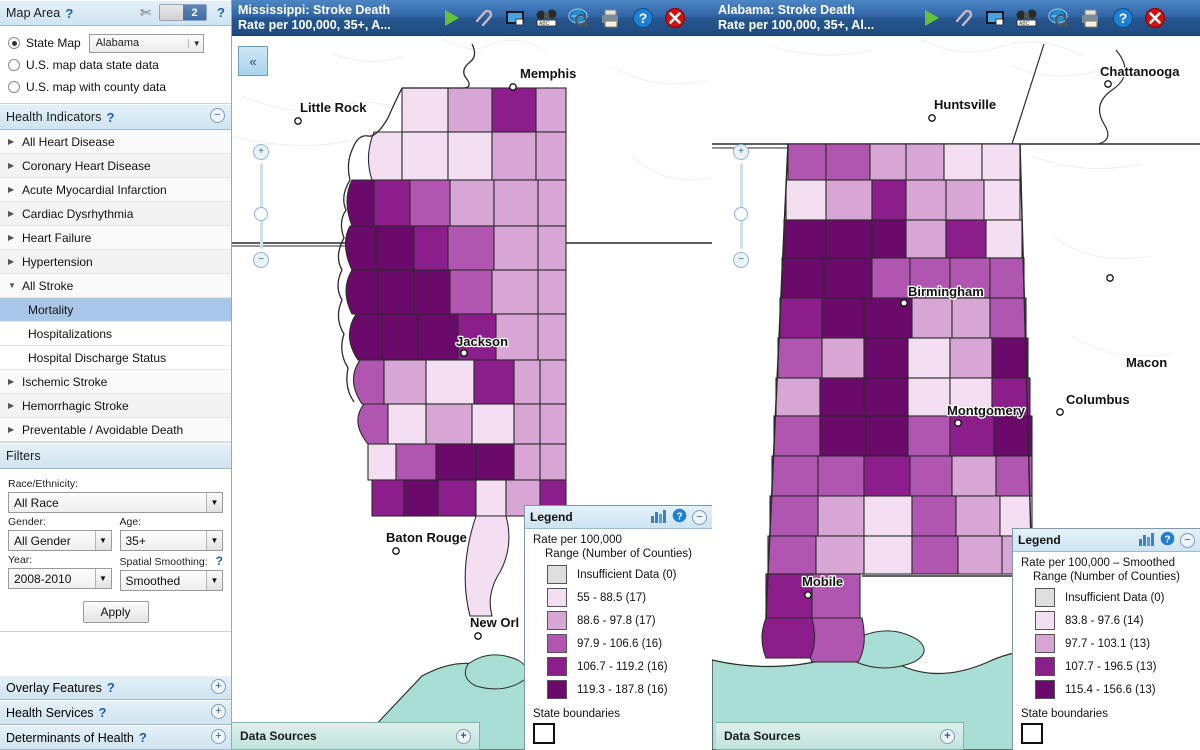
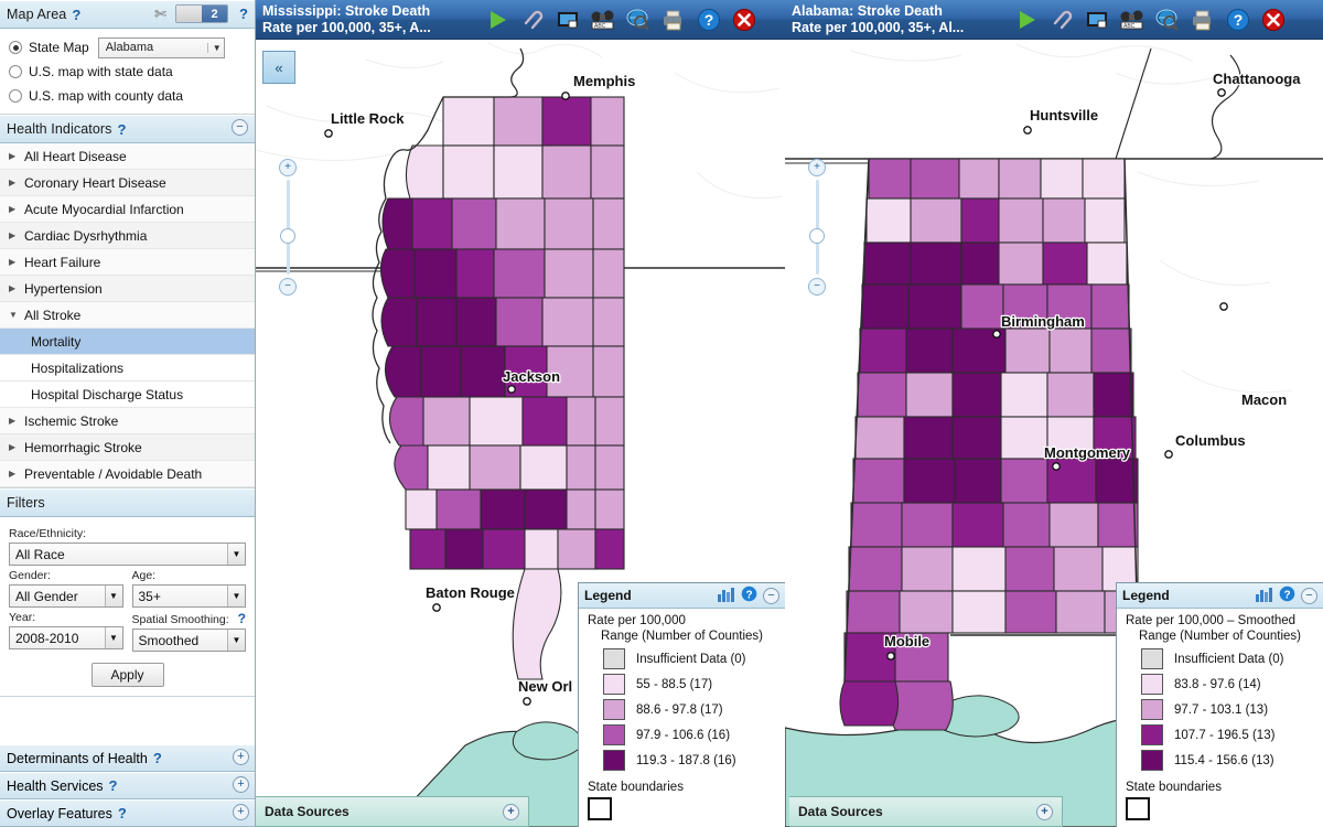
  Map Area
  ?
  ✄
  2
  ?
  State Map
  Alabama
  ▼
- U.S. map data state data
+ U.S. map with state data
  U.S. map with county data
  Health Indicators
  ?
  −
  ▶
  All Heart Disease
  ▶
  Coronary Heart Disease
  ▶
  Acute Myocardial Infarction
  ▶
  Cardiac Dysrhythmia
  ▶
  Heart Failure
  ▶
  Hypertension
  ▼
  All Stroke
  Mortality
  Hospitalizations
  Hospital Discharge Status
  ▶
  Ischemic Stroke
  ▶
  Hemorrhagic Stroke
  ▶
  Preventable / Avoidable Death
  Filters
  Race/Ethnicity:
  All Race
  ▼
  Gender:
  All Gender
  ▼
  Age:
  35+
  ▼
  Year:
  2008-2010
  ▼
  Spatial Smoothing: ?
  Smoothed
  ▼
  Apply
- Overlay Features
+ Determinants of Health
  ?
  +
  Health Services
  ?
  +
- Determinants of Health
+ Overlay Features
  ?
  +
  Mississippi: Stroke Death
  Rate per 100,000, 35+, A...
  ?
  Memphis
  Little Rock
  Jackson
  Baton Rouge
  New Orl
  «
  +
  −
  Legend
  ?
  −
  Rate per 100,000
  Range (Number of Counties)
  Insufficient Data (0)
  55 - 88.5 (17)
  88.6 - 97.8 (17)
  97.9 - 106.6 (16)
- 106.7 - 119.2 (16)
  119.3 - 187.8 (16)
  State boundaries
  Data Sources
  +
  Alabama: Stroke Death
  Rate per 100,000, 35+, Al...
  ?
  Chattanooga
  Huntsville
  Birmingham
  Montgomery
  Columbus
  Macon
  Mobile
  +
  −
  Legend
  ?
  −
  Rate per 100,000 – Smoothed
  Range (Number of Counties)
  Insufficient Data (0)
  83.8 - 97.6 (14)
  97.7 - 103.1 (13)
  107.7 - 196.5 (13)
  115.4 - 156.6 (13)
  State boundaries
  Data Sources
  +
